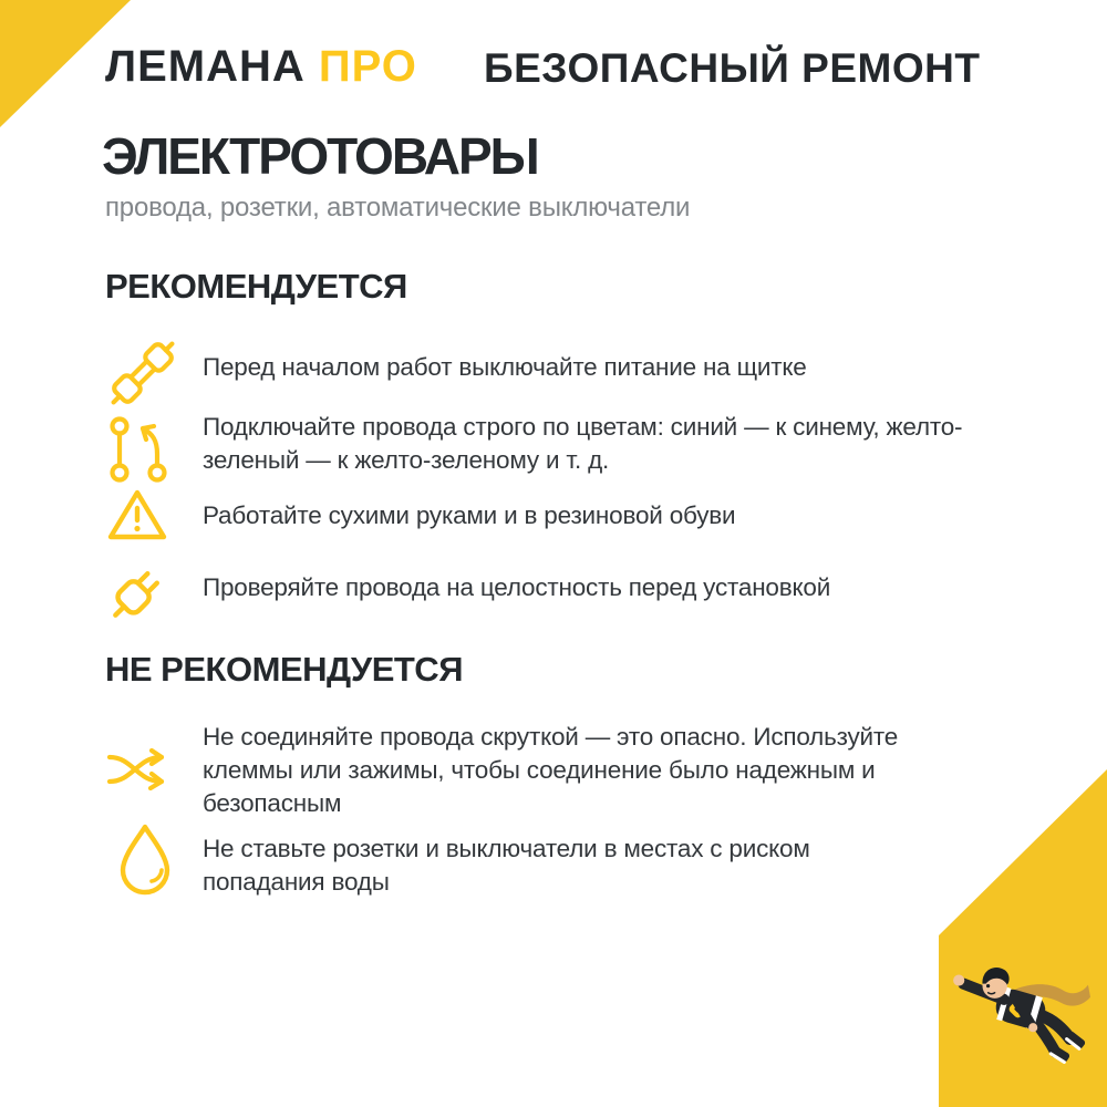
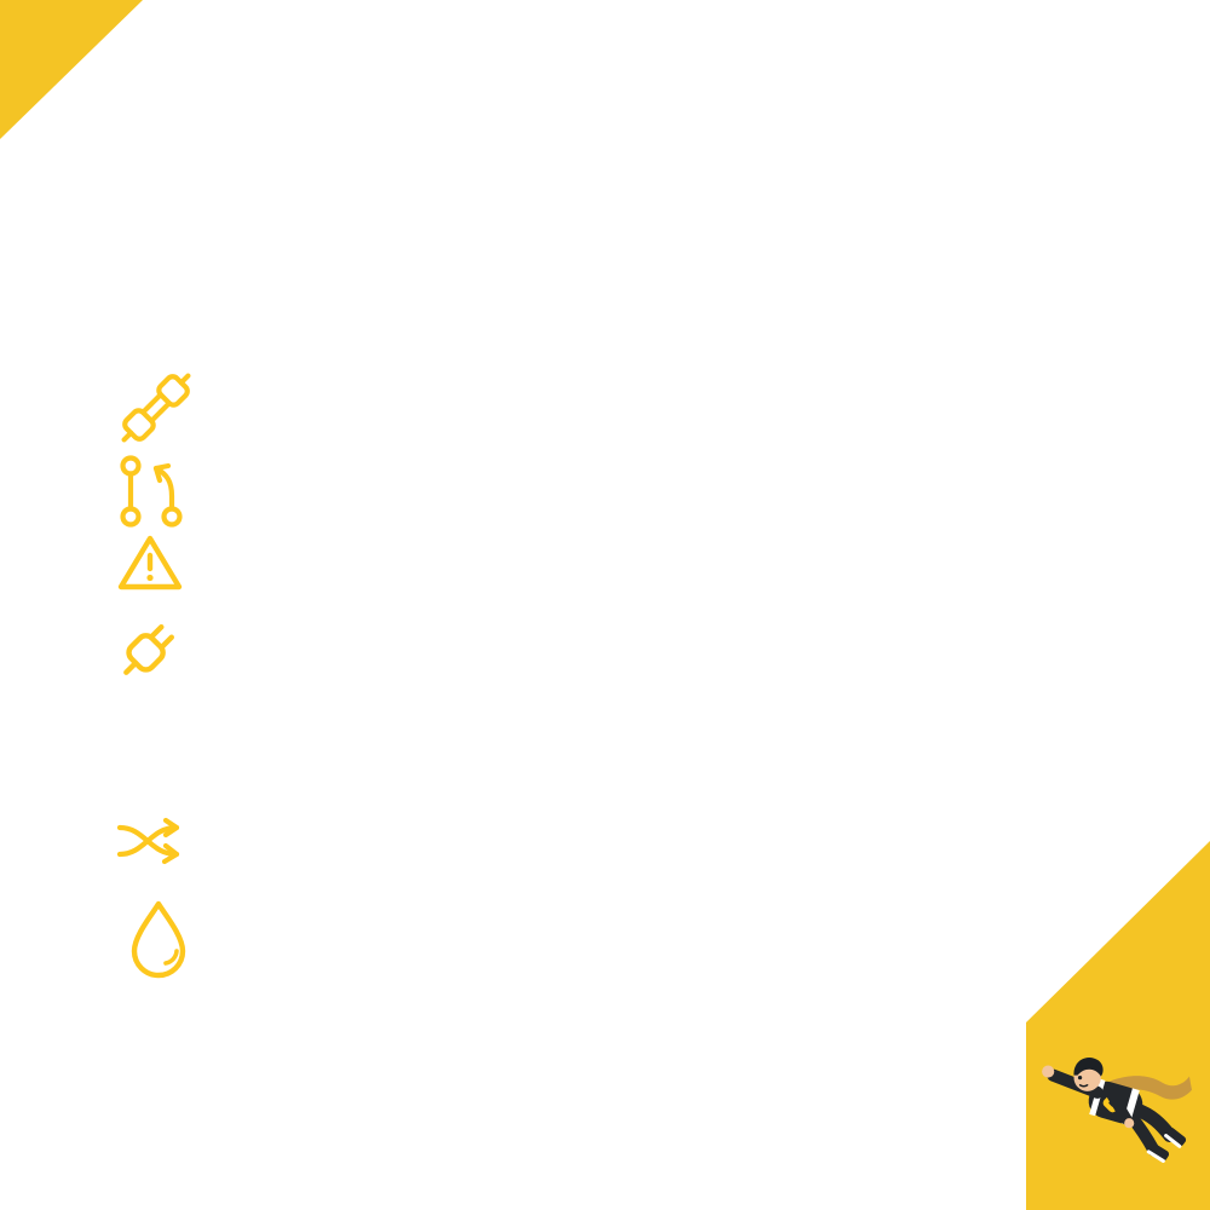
- ЛЕМАНА ПРО
- БЕЗОПАСНЫЙ РЕМОНТ
- ЭЛЕКТРОТОВАРЫ
- провода, розетки, автоматические выключатели
- РЕКОМЕНДУЕТСЯ
- Перед началом работ выключайте питание на щитке
- Подключайте провода строго по цветам: синий — к синему, желто-зеленый — к желто-зеленому и т. д.
- Работайте сухими руками и в резиновой обуви
- Проверяйте провода на целостность перед установкой
- НЕ РЕКОМЕНДУЕТСЯ
- Не соединяйте провода скруткой — это опасно. Используйте клеммы или зажимы, чтобы соединение было надежным и безопасным
- Не ставьте розетки и выключатели в местах с риском попадания воды
